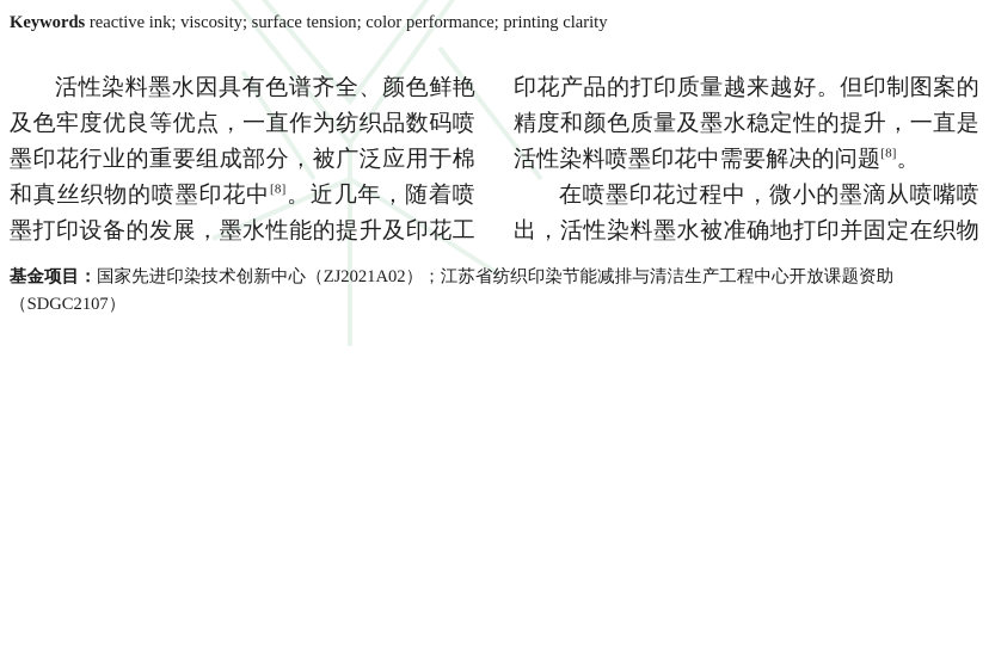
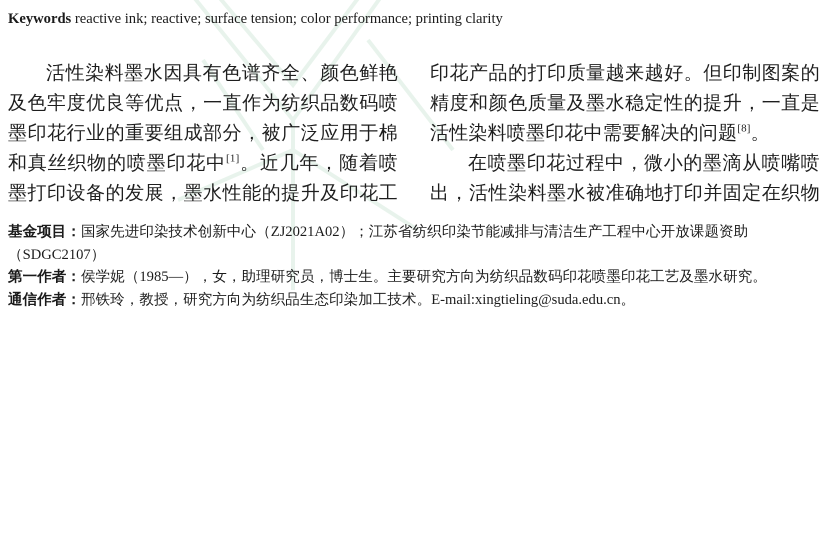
- Keywords reactive ink; viscosity; surface tension; color performance; printing clarity
+ Keywords reactive ink; reactive; surface tension; color performance; printing clarity
- 活性染料墨水因具有色谱齐全、颜色鲜艳及色牢度优良等优点，一直作为纺织品数码喷墨印花行业的重要组成部分，被广泛应用于棉和真丝织物的喷墨印花中[8]。近几年，随着喷墨打印设备的发展，墨水性能的提升及印花工
+ 活性染料墨水因具有色谱齐全、颜色鲜艳及色牢度优良等优点，一直作为纺织品数码喷墨印花行业的重要组成部分，被广泛应用于棉和真丝织物的喷墨印花中[1]。近几年，随着喷墨打印设备的发展，墨水性能的提升及印花工
  印花产品的打印质量越来越好。但印制图案的精度和颜色质量及墨水稳定性的提升，一直是活性染料喷墨印花中需要解决的问题[8]。
  在喷墨印花过程中，微小的墨滴从喷嘴喷出，活性染料墨水被准确地打印并固定在织物
  基金项目：国家先进印染技术创新中心（ZJ2021A02）；江苏省纺织印染节能减排与清洁生产工程中心开放课题资助
  （SDGC2107）
+ 第一作者：侯学妮（1985—），女，助理研究员，博士生。主要研究方向为纺织品数码印花喷墨印花工艺及墨水研究。
+ 通信作者：邢铁玲，教授，研究方向为纺织品生态印染加工技术。E-mail:xingtieling@suda.edu.cn。
